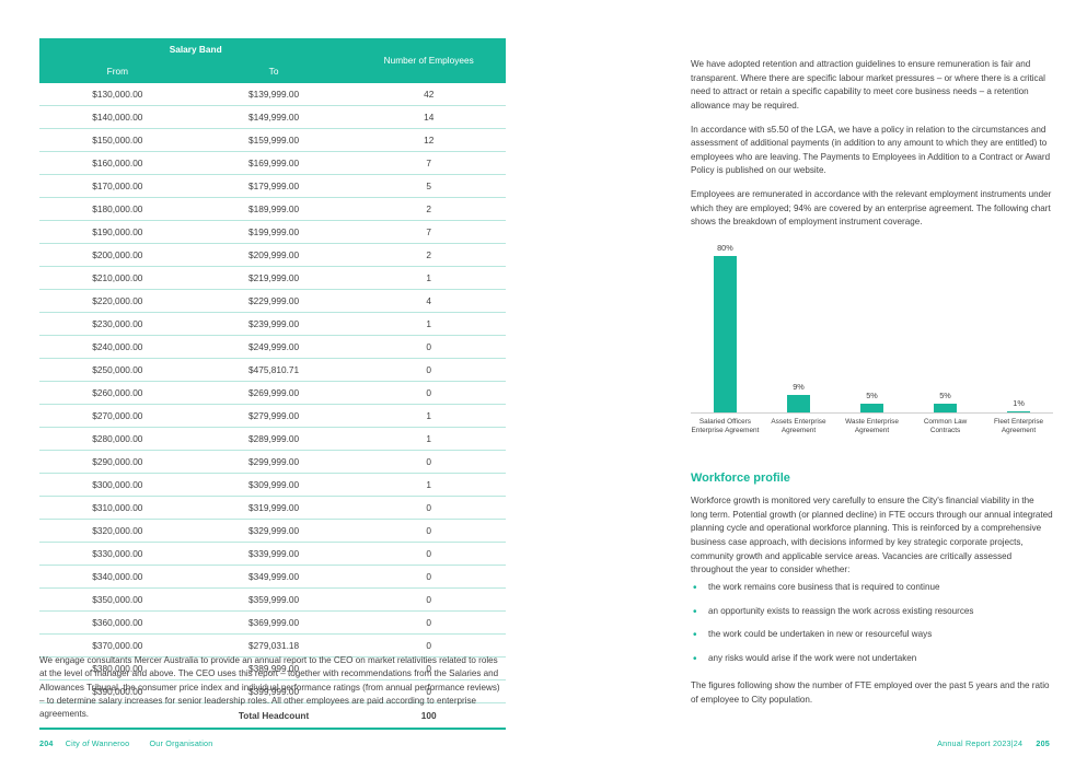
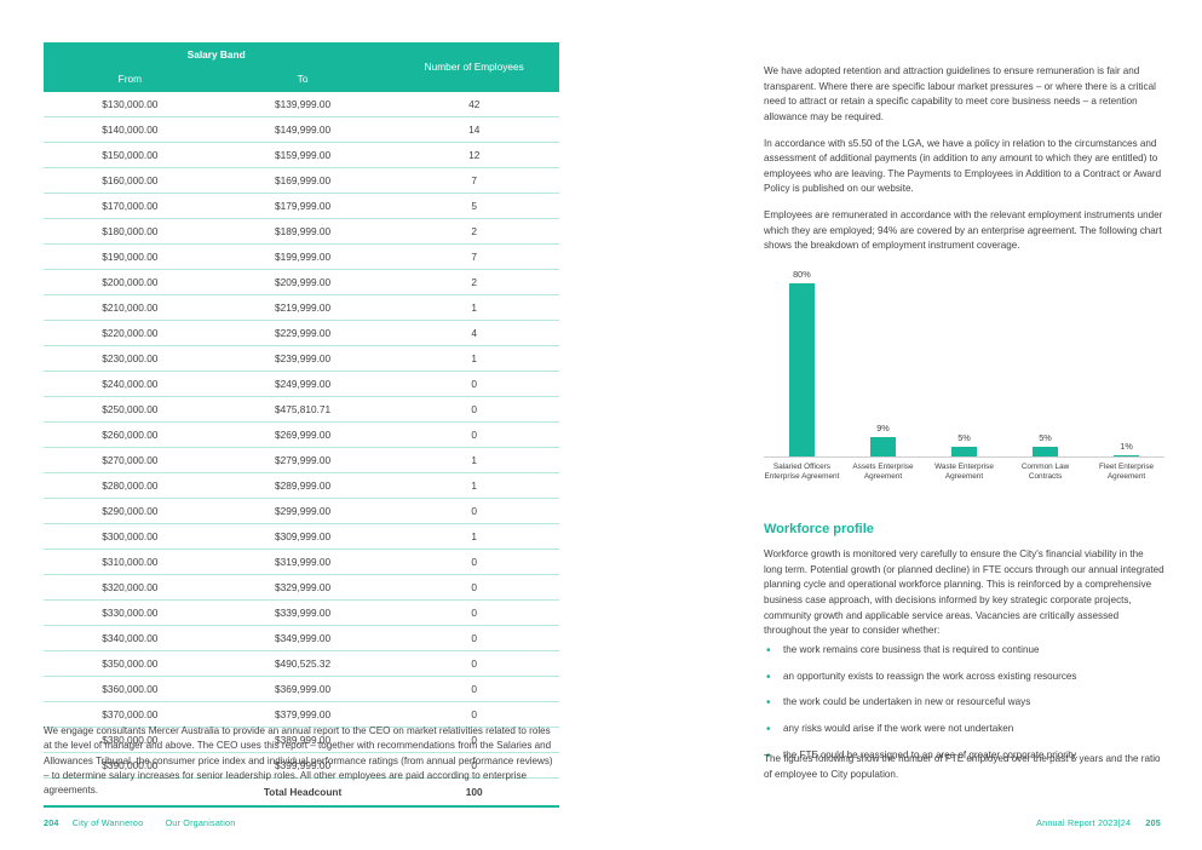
  Salary Band	Number of Employees
  From	To
  $130,000.00	$139,999.00	42
  $140,000.00	$149,999.00	14
  $150,000.00	$159,999.00	12
  $160,000.00	$169,999.00	7
  $170,000.00	$179,999.00	5
  $180,000.00	$189,999.00	2
  $190,000.00	$199,999.00	7
  $200,000.00	$209,999.00	2
  $210,000.00	$219,999.00	1
  $220,000.00	$229,999.00	4
  $230,000.00	$239,999.00	1
  $240,000.00	$249,999.00	0
  $250,000.00	$475,810.71	0
  $260,000.00	$269,999.00	0
  $270,000.00	$279,999.00	1
  $280,000.00	$289,999.00	1
  $290,000.00	$299,999.00	0
  $300,000.00	$309,999.00	1
  $310,000.00	$319,999.00	0
  $320,000.00	$329,999.00	0
  $330,000.00	$339,999.00	0
  $340,000.00	$349,999.00	0
- $350,000.00	$359,999.00	0
+ $350,000.00	$490,525.32	0
  $360,000.00	$369,999.00	0
- $370,000.00	$279,031.18	0
+ $370,000.00	$379,999.00	0
  $380,000.00	$389,999.00	0
  $390,000.00	$399,999.00	0
  	Total Headcount	100
  We engage consultants Mercer Australia to provide an annual report to the CEO on market relativities related to roles at the level of manager and above. The CEO uses this report – together with recommendations from the Salaries and Allowances Tribunal, the consumer price index and individual performance ratings (from annual performance reviews) – to determine salary increases for senior leadership roles. All other employees are paid according to enterprise agreements.
  204 City of Wanneroo Our Organisation
  We have adopted retention and attraction guidelines to ensure remuneration is fair and transparent. Where there are specific labour market pressures – or where there is a critical need to attract or retain a specific capability to meet core business needs – a retention allowance may be required.
  In accordance with s5.50 of the LGA, we have a policy in relation to the circumstances and assessment of additional payments (in addition to any amount to which they are entitled) to employees who are leaving. The Payments to Employees in Addition to a Contract or Award Policy is published on our website.
  Employees are remunerated in accordance with the relevant employment instruments under which they are employed; 94% are covered by an enterprise agreement. The following chart shows the breakdown of employment instrument coverage.
  80%
  9%
  5%
  5%
  1%
  Workforce profile
  Workforce growth is monitored very carefully to ensure the City's financial viability in the long term. Potential growth (or planned decline) in FTE occurs through our annual integrated planning cycle and operational workforce planning. This is reinforced by a comprehensive business case approach, with decisions informed by key strategic corporate projects, community growth and applicable service areas. Vacancies are critically assessed throughout the year to consider whether:
  the work remains core business that is required to continue
  an opportunity exists to reassign the work across existing resources
  the work could be undertaken in new or resourceful ways
  any risks would arise if the work were not undertaken
+ the FTE could be reassigned to an area of greater corporate priority.
  The figures following show the number of FTE employed over the past 5 years and the ratio of employee to City population.
  Annual Report 2023|24 205
